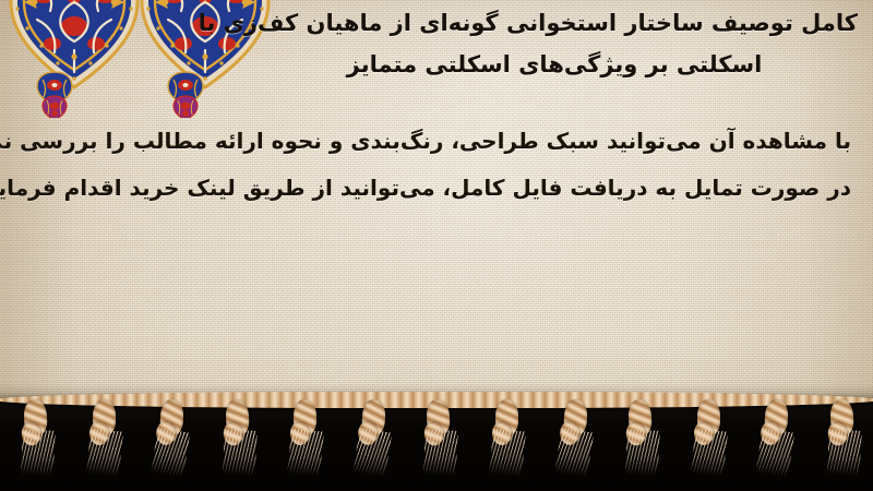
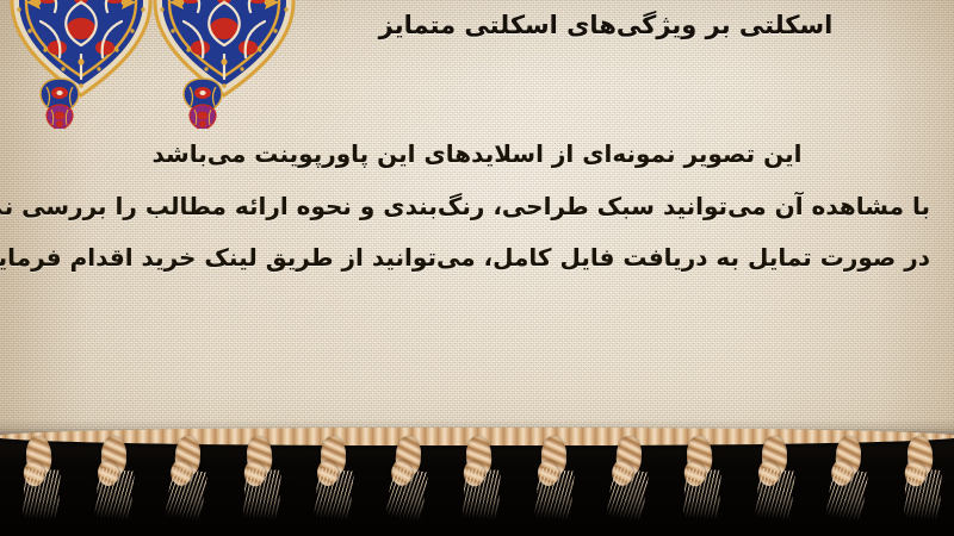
- کامل توصیف ساختار استخوانی گونه‌ای از ماهیان کف‌زی با
  اسکلتی بر ویژگی‌های اسکلتی متمایز
+ این تصویر نمونه‌ای از اسلایدهای این پاورپوینت می‌باشد
  با مشاهده آن می‌توانید سبک طراحی، رنگ‌بندی و نحوه ارائه مطالب را بررسی ن
  در صورت تمایل به دریافت فایل کامل، می‌توانید از طریق لینک خرید اقدام فرمای
